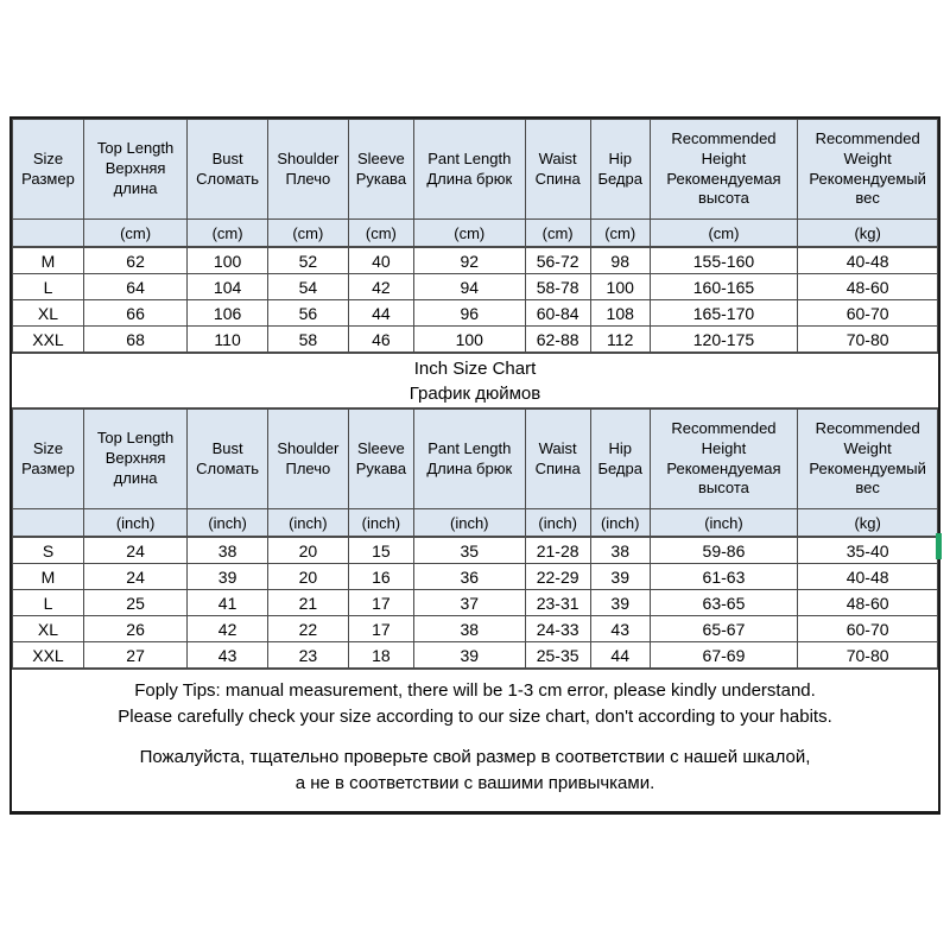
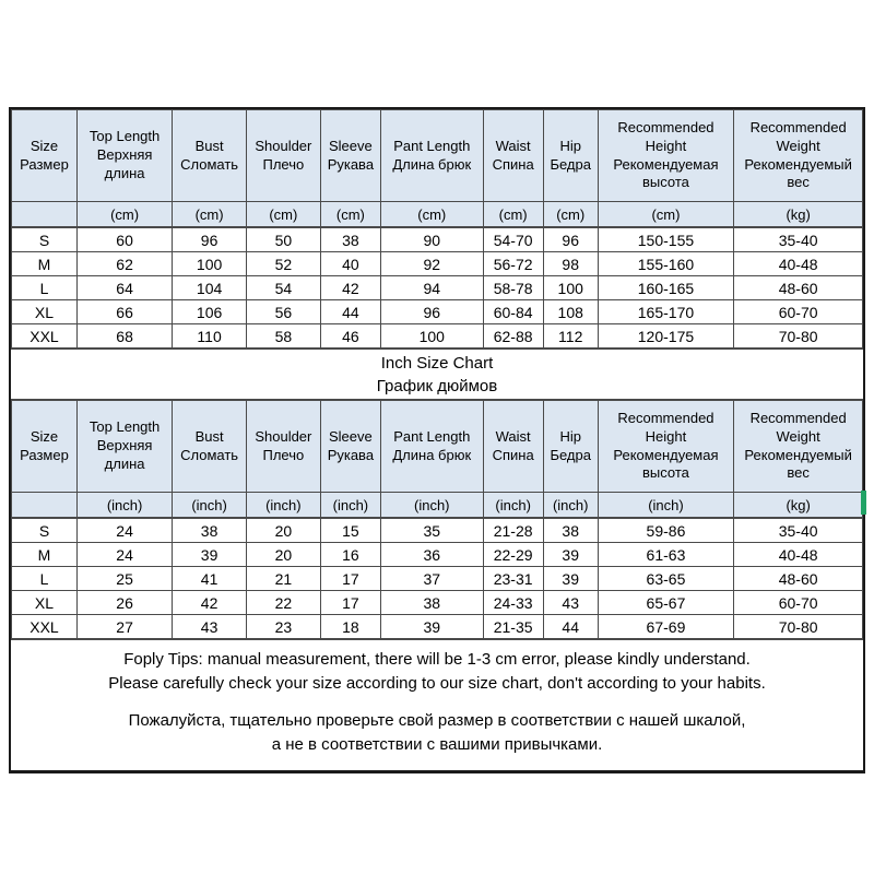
  SizeРазмер	Top LengthВерхняя длина	BustСломать	ShoulderПлечо	SleeveРукава	Pant LengthДлина брюк	WaistСпина	HipБедра	Recommended HeightРекомендуемая высота	Recommended WeightРекомендуемый вес
  	(cm)	(cm)	(cm)	(cm)	(cm)	(cm)	(cm)	(cm)	(kg)
+ S	60	96	50	38	90	54-70	96	150-155	35-40
  M	62	100	52	40	92	56-72	98	155-160	40-48
  L	64	104	54	42	94	58-78	100	160-165	48-60
  XL	66	106	56	44	96	60-84	108	165-170	60-70
  XXL	68	110	58	46	100	62-88	112	120-175	70-80
  Inch Size Chart
  График дюймов
  SizeРазмер	Top LengthВерхняя длина	BustСломать	ShoulderПлечо	SleeveРукава	Pant LengthДлина брюк	WaistСпина	HipБедра	Recommended HeightРекомендуемая высота	Recommended WeightРекомендуемый вес
  	(inch)	(inch)	(inch)	(inch)	(inch)	(inch)	(inch)	(inch)	(kg)
  S	24	38	20	15	35	21-28	38	59-86	35-40
  M	24	39	20	16	36	22-29	39	61-63	40-48
  L	25	41	21	17	37	23-31	39	63-65	48-60
  XL	26	42	22	17	38	24-33	43	65-67	60-70
- XXL	27	43	23	18	39	25-35	44	67-69	70-80
+ XXL	27	43	23	18	39	21-35	44	67-69	70-80
  Foply Tips: manual measurement, there will be 1-3 cm error, please kindly understand.
  Please carefully check your size according to our size chart, don't according to your habits.
  Пожалуйста, тщательно проверьте свой размер в соответствии с нашей шкалой,
  а не в соответствии с вашими привычками.
